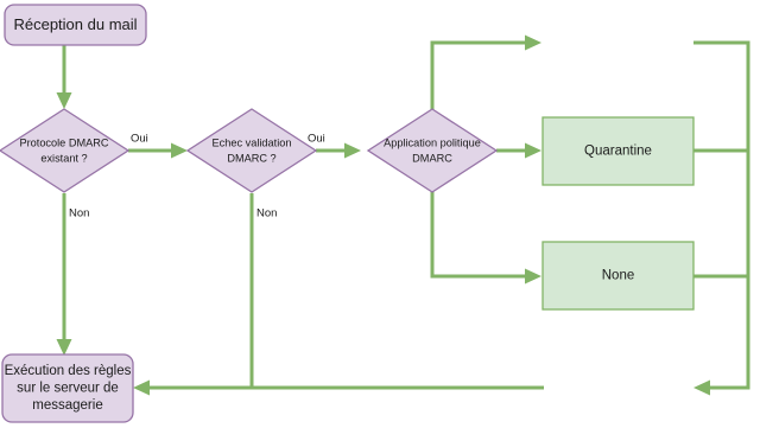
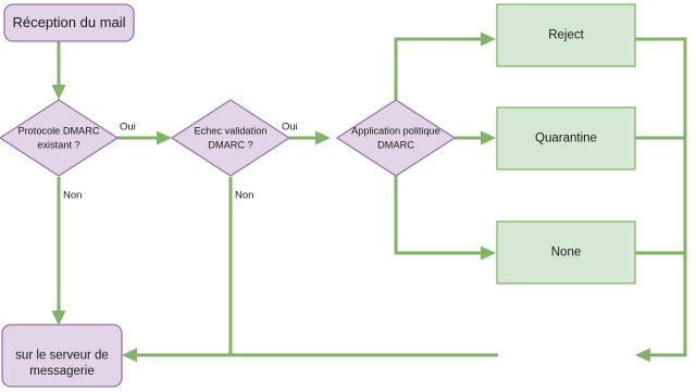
  Réception du mail
  Protocole DMARC
  existant ?
  Oui
  Non
  Echec validation
  DMARC ?
  Oui
  Non
  Application politique
  DMARC
+ Reject
  Quarantine
  None
- Exécution des règles
  sur le serveur de
  messagerie
